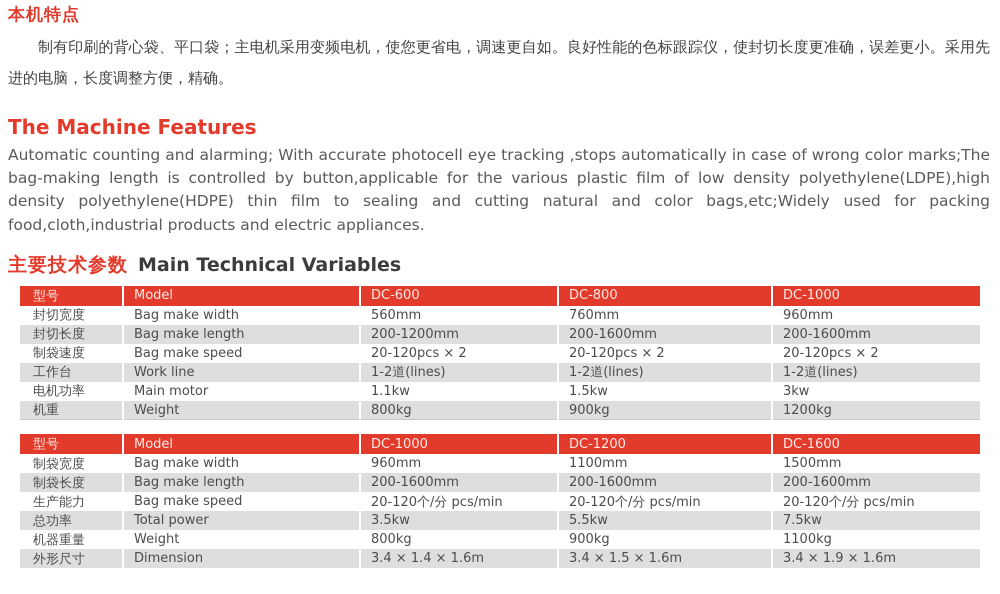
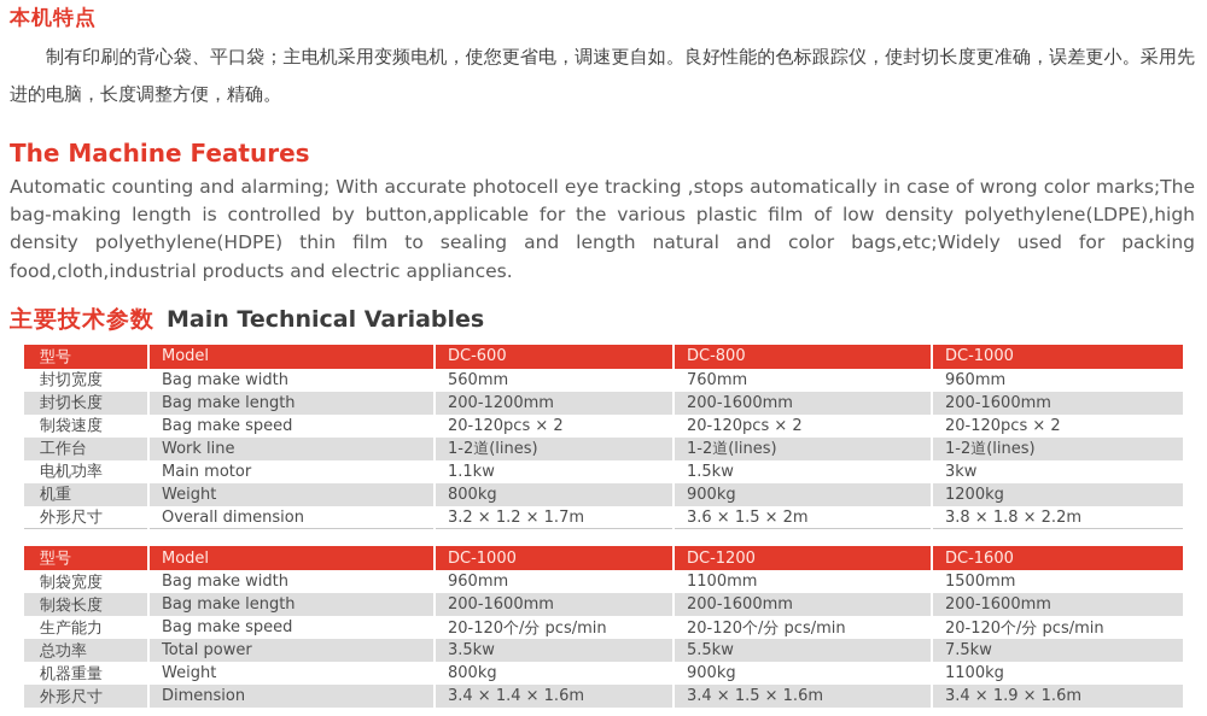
  本机特点
  制有印刷的背心袋、平口袋；主电机采用变频电机，使您更省电，调速更自如。良好性能的色标跟踪仪，使封切长度更准确，误差更小。采用先进的电脑，长度调整方便，精确。
  The Machine Features
- Automatic counting and alarming; With accurate photocell eye tracking ,stops automatically in case of wrong color marks;The bag-making length is controlled by button,applicable for the various plastic film of low density polyethylene(LDPE),high density polyethylene(HDPE) thin film to sealing and cutting natural and color bags,etc;Widely used for packing food,cloth,industrial products and electric appliances.
+ Automatic counting and alarming; With accurate photocell eye tracking ,stops automatically in case of wrong color marks;The bag-making length is controlled by button,applicable for the various plastic film of low density polyethylene(LDPE),high density polyethylene(HDPE) thin film to sealing and length natural and color bags,etc;Widely used for packing food,cloth,industrial products and electric appliances.
  主要技术参数
  Main Technical Variables
  型号	Model	DC-600	DC-800	DC-1000
  封切宽度	Bag make width	560mm	760mm	960mm
  封切长度	Bag make length	200-1200mm	200-1600mm	200-1600mm
  制袋速度	Bag make speed	20-120pcs × 2	20-120pcs × 2	20-120pcs × 2
  工作台	Work line	1-2道(lines)	1-2道(lines)	1-2道(lines)
  电机功率	Main motor	1.1kw	1.5kw	3kw
  机重	Weight	800kg	900kg	1200kg
+ 外形尺寸	Overall dimension	3.2 × 1.2 × 1.7m	3.6 × 1.5 × 2m	3.8 × 1.8 × 2.2m
  型号	Model	DC-1000	DC-1200	DC-1600
  制袋宽度	Bag make width	960mm	1100mm	1500mm
  制袋长度	Bag make length	200-1600mm	200-1600mm	200-1600mm
  生产能力	Bag make speed	20-120个/分 pcs/min	20-120个/分 pcs/min	20-120个/分 pcs/min
  总功率	Total power	3.5kw	5.5kw	7.5kw
  机器重量	Weight	800kg	900kg	1100kg
  外形尺寸	Dimension	3.4 × 1.4 × 1.6m	3.4 × 1.5 × 1.6m	3.4 × 1.9 × 1.6m
